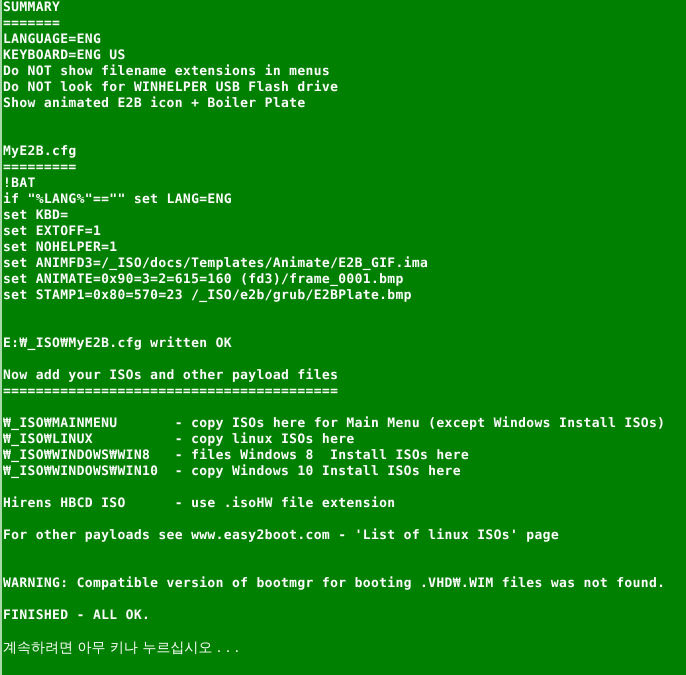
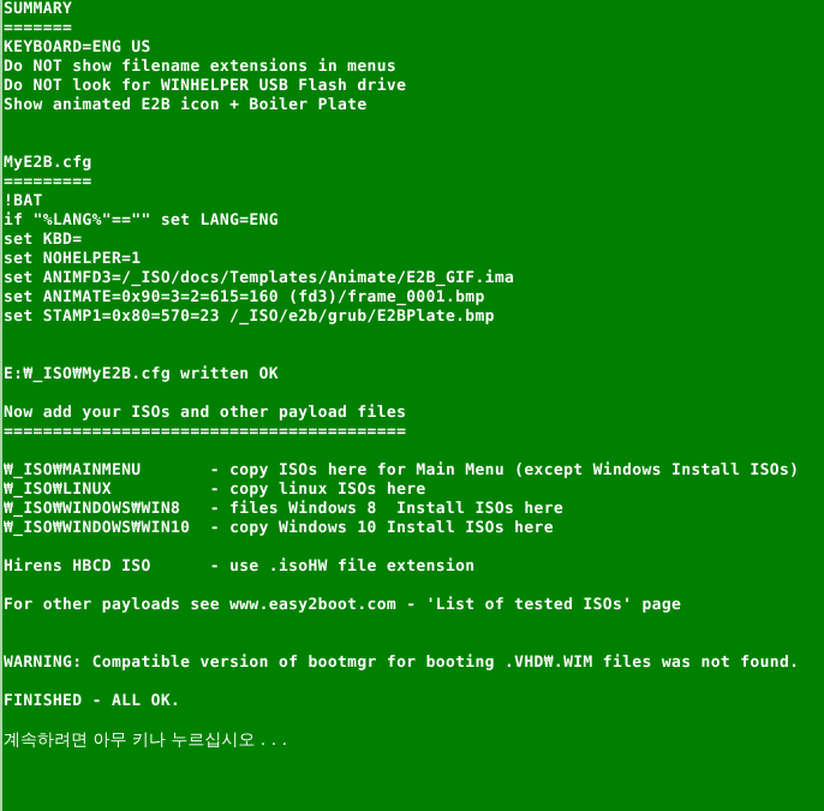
  SUMMARY
  =======
- LANGUAGE=ENG
  KEYBOARD=ENG US
  Do NOT show filename extensions in menus
  Do NOT look for WINHELPER USB Flash drive
  Show animated E2B icon + Boiler Plate
  MyE2B.cfg
  =========
  !BAT
  if "%LANG%"=="" set LANG=ENG
  set KBD=
- set EXTOFF=1
  set NOHELPER=1
  set ANIMFD3=/_ISO/docs/Templates/Animate/E2B_GIF.ima
  set ANIMATE=0x90=3=2=615=160 (fd3)/frame_0001.bmp
  set STAMP1=0x80=570=23 /_ISO/e2b/grub/E2BPlate.bmp
  E:₩_ISO₩MyE2B.cfg written OK
  Now add your ISOs and other payload files
  =========================================
  ₩_ISO₩MAINMENU - copy ISOs here for Main Menu (except Windows Install ISOs)
  ₩_ISO₩LINUX - copy linux ISOs here
  ₩_ISO₩WINDOWS₩WIN8 - files Windows 8 Install ISOs here
  ₩_ISO₩WINDOWS₩WIN10 - copy Windows 10 Install ISOs here
  Hirens HBCD ISO - use .isoHW file extension
- For other payloads see www.easy2boot.com - 'List of linux ISOs' page
+ For other payloads see www.easy2boot.com - 'List of tested ISOs' page
  WARNING: Compatible version of bootmgr for booting .VHD₩.WIM files was not found.
  FINISHED - ALL OK.
  계속하려면 아무 키나 누르십시오 . . .
